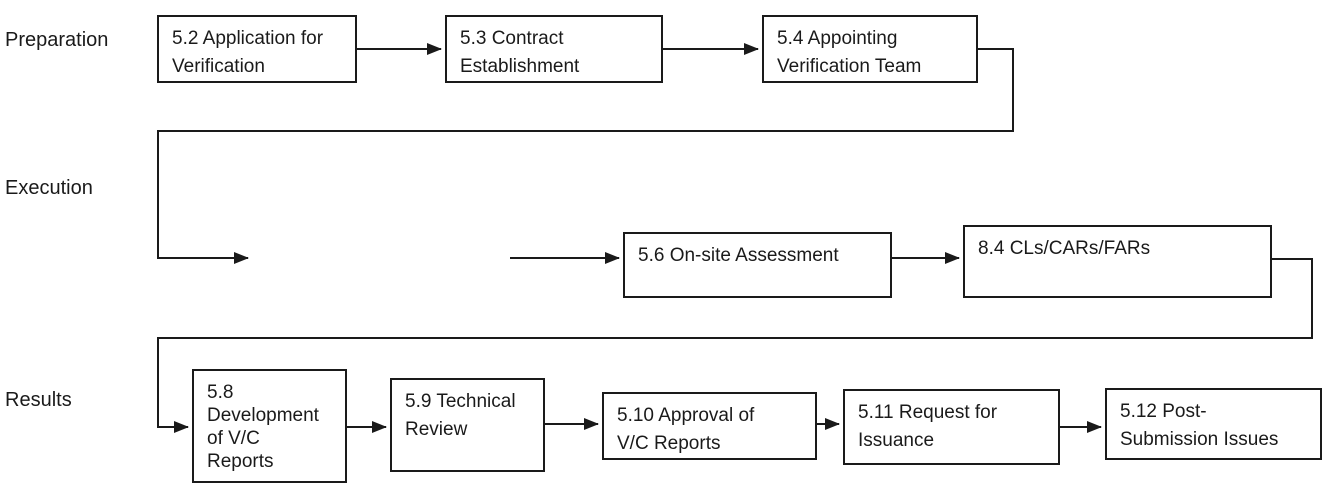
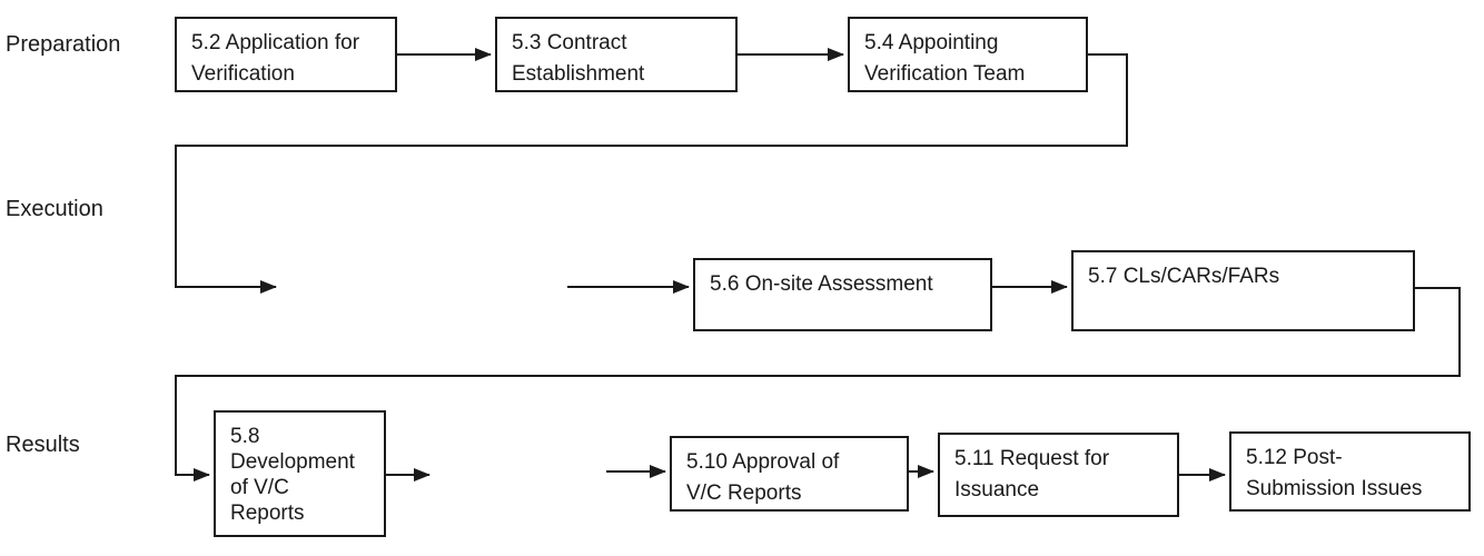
  Preparation
  Execution
  Results
  5.2 Application for
  Verification
  5.3 Contract
  Establishment
  5.4 Appointing
  Verification Team
  5.6 On-site Assessment
- 8.4 CLs/CARs/FARs
+ 5.7 CLs/CARs/FARs
  5.8
  Development
  of V/C
  Reports
- 5.9 Technical
- Review
  5.10 Approval of
  V/C Reports
  5.11 Request for
  Issuance
  5.12 Post-
  Submission Issues
